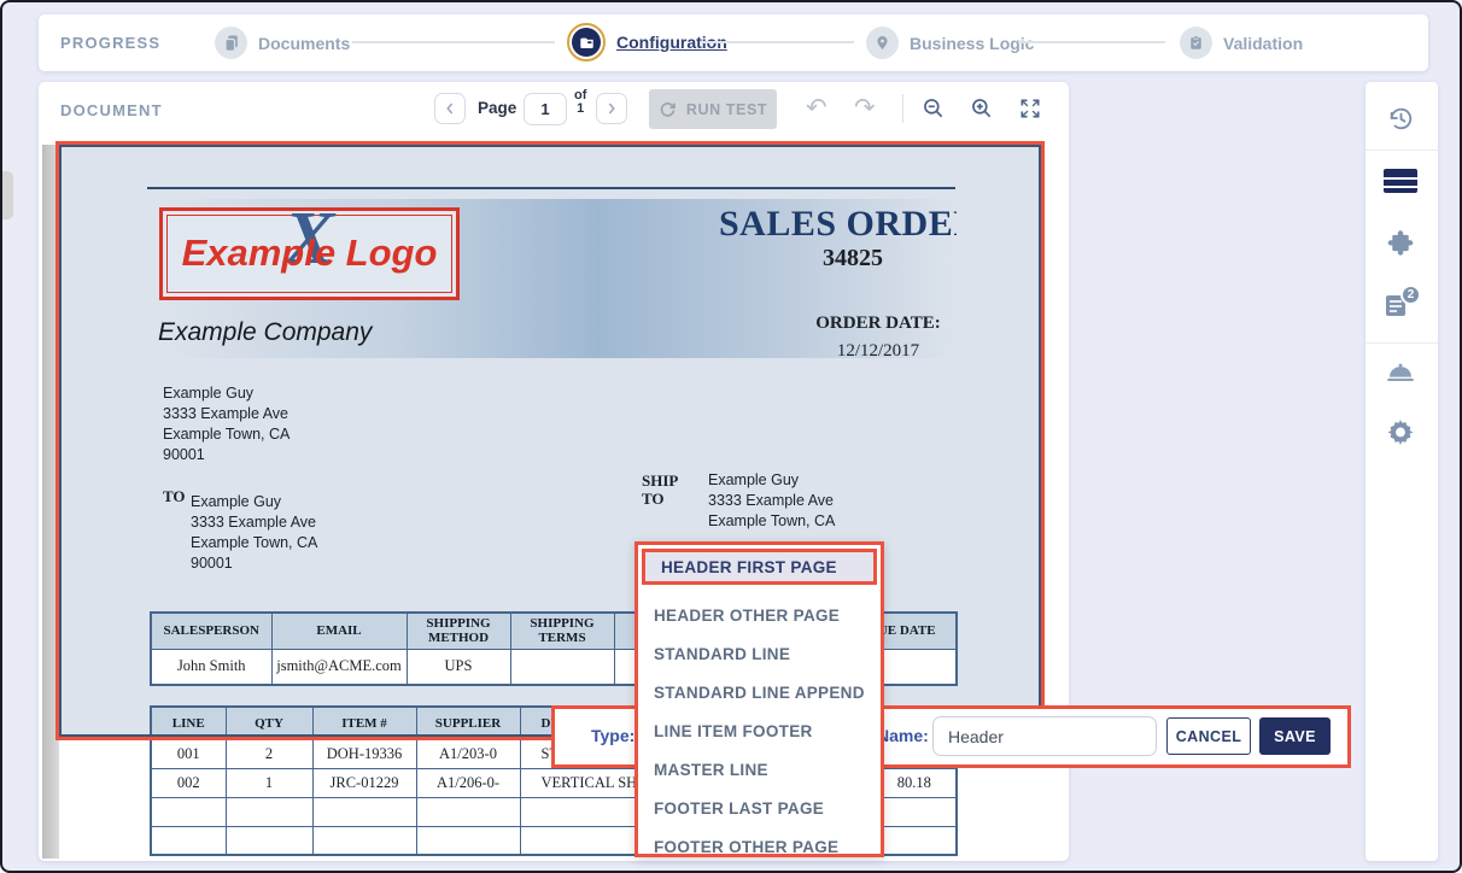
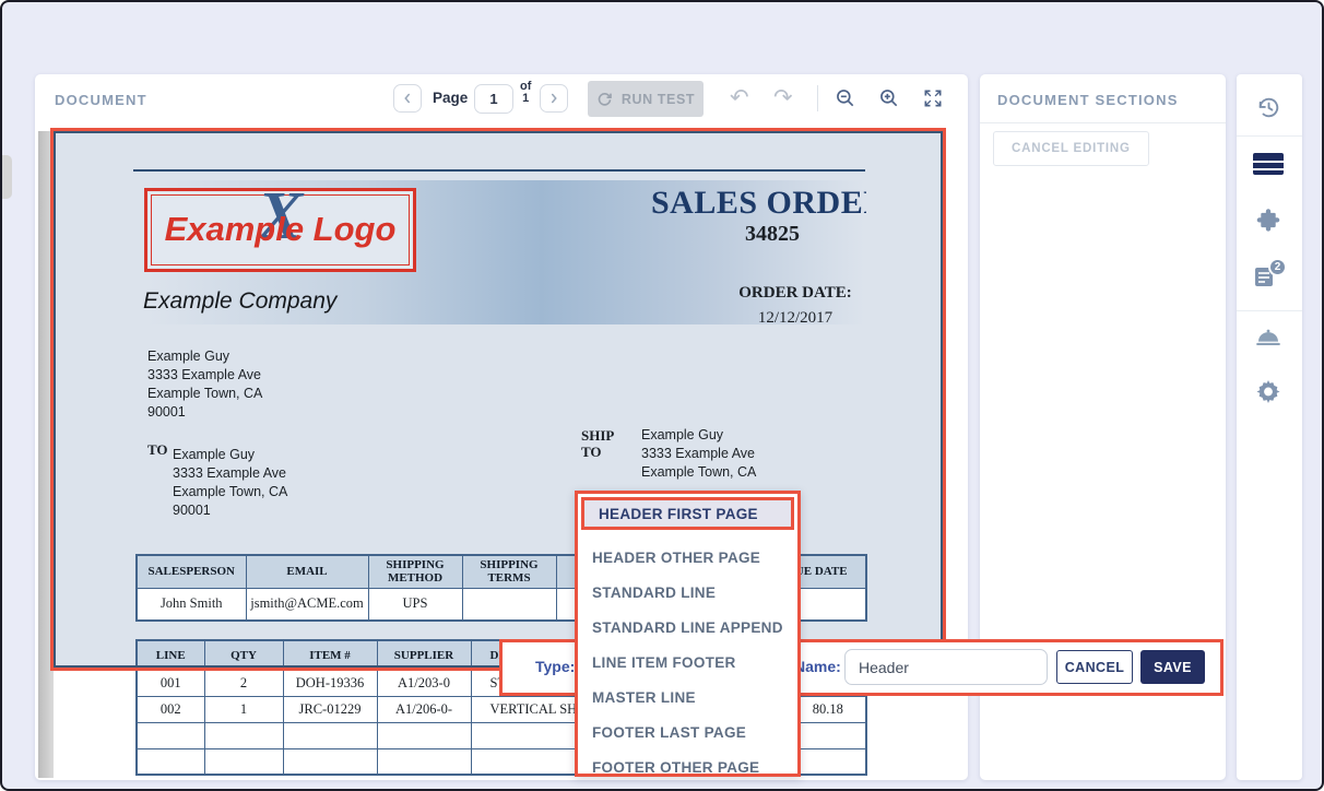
- PROGRESS
- Documents
- Configuration
- Business Logic
- Validation
  DOCUMENT
  Page
  1
  of
  1
  RUN TEST
  ↶
  ↷
  X
  Example Logo
  SALES ORDE
  34825
  Example Company
  ORDER DATE:
  12/12/2017
  Example Guy
  3333 Example Ave
  Example Town, CA
  90001
  TO
  Example Guy
  3333 Example Ave
  Example Town, CA
  90001
  SHIP
  TO
  Example Guy
  3333 Example Ave
  Example Town, CA
  SALESPERSON	EMAIL	SHIPPING METHOD	SHIPPING TERMS		E DATE
  John Smith	jsmith@ACME.com	UPS
  001	2	DOH-19336	A1/203-0	S
  002	1	JRC-01229	A1/206-0-	VERTICAL SH	80.18
  Type:
  ame:
  Header
  CANCEL
  SAVE
  HEADER FIRST PAGE
  HEADER OTHER PAGE
  STANDARD LINE
  STANDARD LINE APPEND
  LINE ITEM FOOTER
  MASTER LINE
  FOOTER LAST PAGE
  FOOTER OTHER PAGE
+ DOCUMENT SECTIONS
+ CANCEL EDITING
  2
